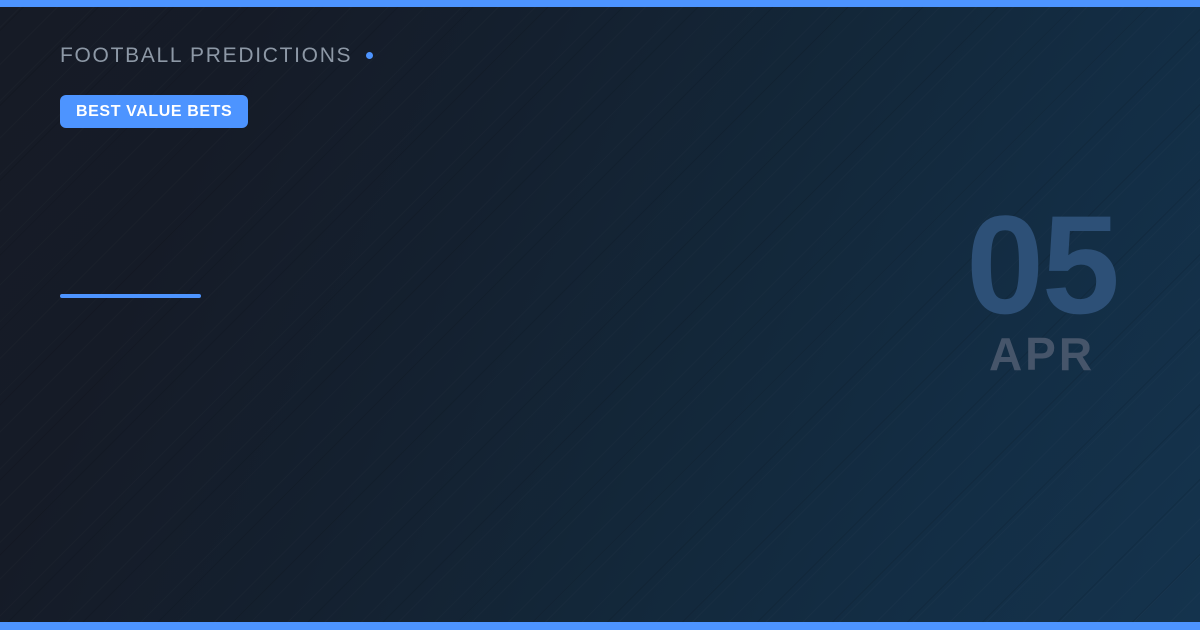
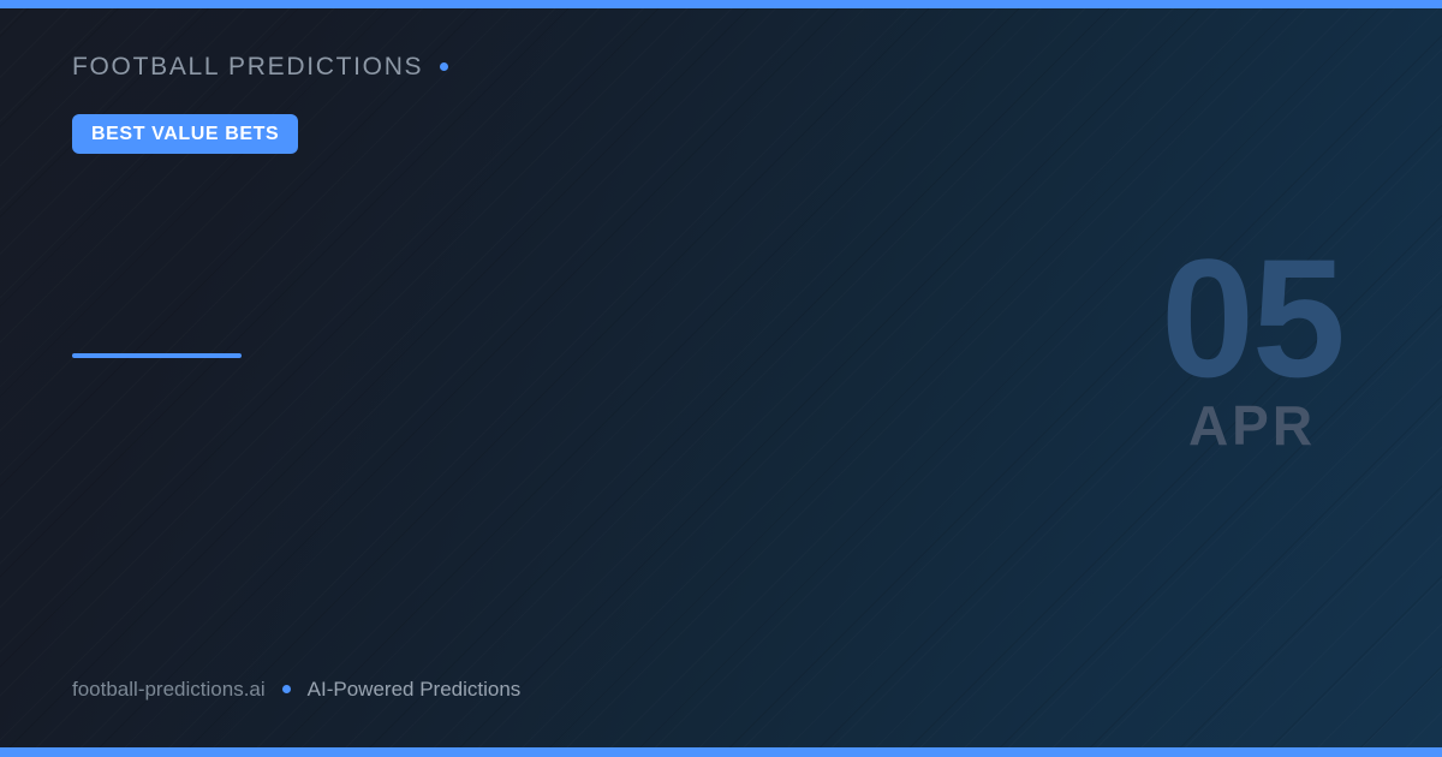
  FOOTBALL PREDICTIONS
  BEST VALUE BETS
  05
  APR
+ football-predictions.ai
+ AI-Powered Predictions
